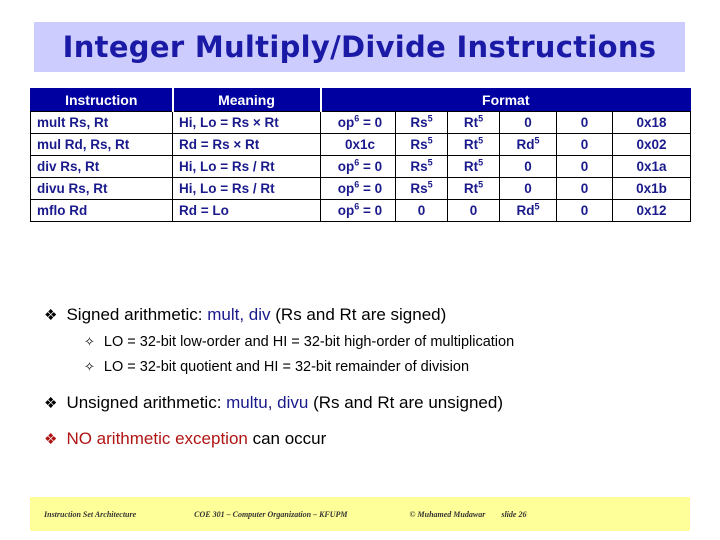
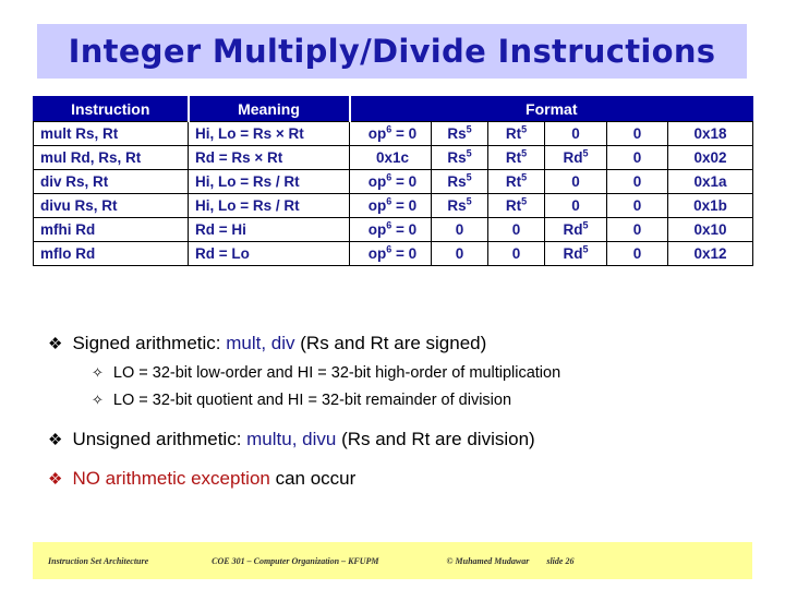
  Integer Multiply/Divide Instructions
  Instruction	Meaning	Format
  mult Rs, Rt	Hi, Lo = Rs × Rt	op6 = 0	Rs5	Rt5	0	0	0x18
  mul Rd, Rs, Rt	Rd = Rs × Rt	0x1c	Rs5	Rt5	Rd5	0	0x02
  div Rs, Rt	Hi, Lo = Rs / Rt	op6 = 0	Rs5	Rt5	0	0	0x1a
  divu Rs, Rt	Hi, Lo = Rs / Rt	op6 = 0	Rs5	Rt5	0	0	0x1b
+ mfhi Rd	Rd = Hi	op6 = 0	0	0	Rd5	0	0x10
  mflo Rd	Rd = Lo	op6 = 0	0	0	Rd5	0	0x12
  ❖
  Signed arithmetic: mult, div (Rs and Rt are signed)
  ✧
  LO = 32-bit low-order and HI = 32-bit high-order of multiplication
  ✧
  LO = 32-bit quotient and HI = 32-bit remainder of division
  ❖
- Unsigned arithmetic: multu, divu (Rs and Rt are unsigned)
+ Unsigned arithmetic: multu, divu (Rs and Rt are division)
  ❖
  NO arithmetic exception can occur
  Instruction Set Architecture
  COE 301 – Computer Organization – KFUPM
  © Muhamed Mudawar
  slide 26
